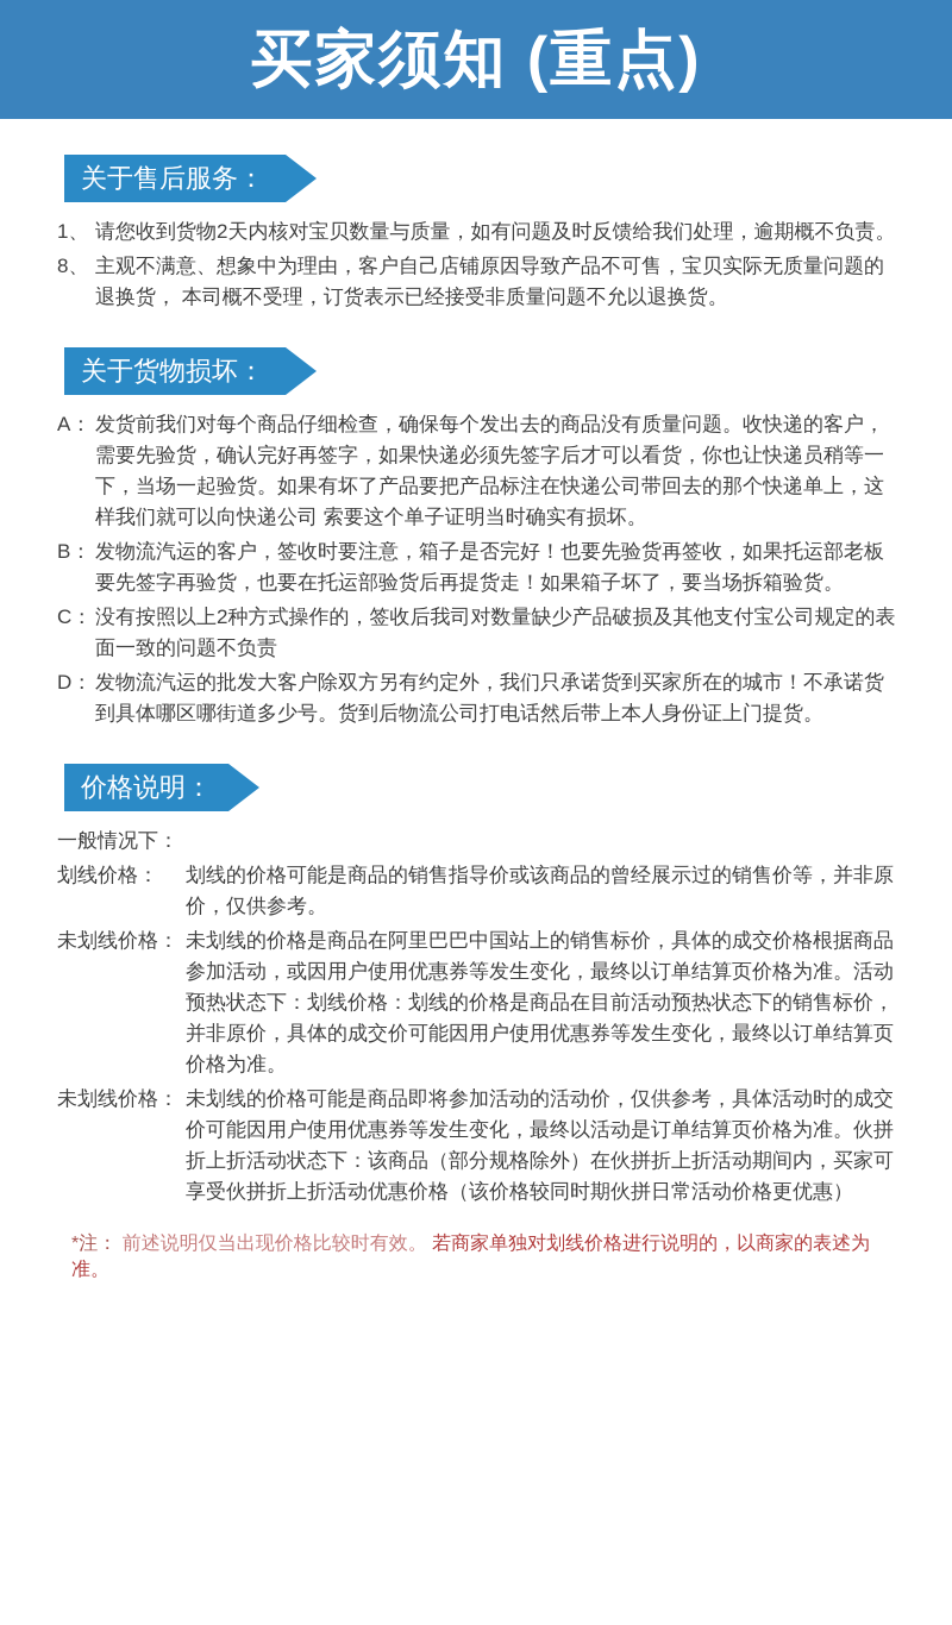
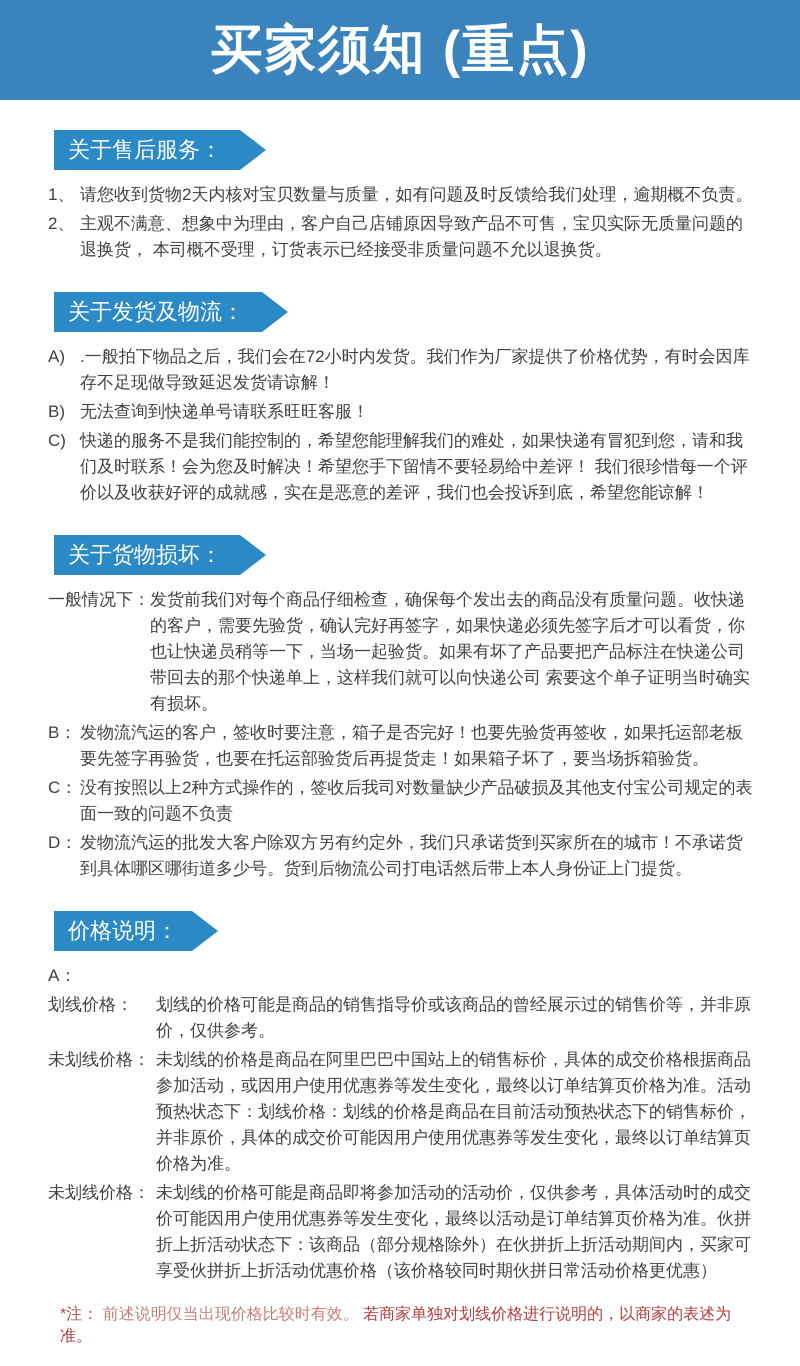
  买家须知 (重点)
  关于售后服务：
  1、
  请您收到货物2天内核对宝贝数量与质量，如有问题及时反馈给我们处理，逾期概不负责。
- 8、
+ 2、
  主观不满意、想象中为理由，客户自己店铺原因导致产品不可售，宝贝实际无质量问题的退换货， 本司概不受理，订货表示已经接受非质量问题不允以退换货。
+ 关于发货及物流：
+ A)
+ .一般拍下物品之后，我们会在72小时内发货。我们作为厂家提供了价格优势，有时会因库存不足现做导致延迟发货请谅解！
+ B)
+ 无法查询到快递单号请联系旺旺客服！
+ C)
+ 快递的服务不是我们能控制的，希望您能理解我们的难处，如果快递有冒犯到您，请和我们及时联系！会为您及时解决！希望您手下留情不要轻易给中差评！ 我们很珍惜每一个评价以及收获好评的成就感，实在是恶意的差评，我们也会投诉到底，希望您能谅解！
  关于货物损坏：
- A：
+ 一般情况下：
  发货前我们对每个商品仔细检查，确保每个发出去的商品没有质量问题。收快递的客户，需要先验货，确认完好再签字，如果快递必须先签字后才可以看货，你也让快递员稍等一下，当场一起验货。如果有坏了产品要把产品标注在快递公司带回去的那个快递单上，这样我们就可以向快递公司 索要这个单子证明当时确实有损坏。
  B：
  发物流汽运的客户，签收时要注意，箱子是否完好！也要先验货再签收，如果托运部老板要先签字再验货，也要在托运部验货后再提货走！如果箱子坏了，要当场拆箱验货。
  C：
  没有按照以上2种方式操作的，签收后我司对数量缺少产品破损及其他支付宝公司规定的表面一致的问题不负责
  D：
  发物流汽运的批发大客户除双方另有约定外，我们只承诺货到买家所在的城市！不承诺货到具体哪区哪街道多少号。货到后物流公司打电话然后带上本人身份证上门提货。
  价格说明：
- 一般情况下：
+ A：
  划线价格：
  划线的价格可能是商品的销售指导价或该商品的曾经展示过的销售价等，并非原价，仅供参考。
  未划线价格：
  未划线的价格是商品在阿里巴巴中国站上的销售标价，具体的成交价格根据商品参加活动，或因用户使用优惠券等发生变化，最终以订单结算页价格为准。活动预热状态下：划线价格：划线的价格是商品在目前活动预热状态下的销售标价，并非原价，具体的成交价可能因用户使用优惠券等发生变化，最终以订单结算页价格为准。
  未划线价格：
  未划线的价格可能是商品即将参加活动的活动价，仅供参考，具体活动时的成交价可能因用户使用优惠券等发生变化，最终以活动是订单结算页价格为准。伙拼折上折活动状态下：该商品（部分规格除外）在伙拼折上折活动期间内，买家可享受伙拼折上折活动优惠价格（该价格较同时期伙拼日常活动价格更优惠）
  *注： 前述说明仅当出现价格比较时有效。 若商家单独对划线价格进行说明的，以商家的表述为准。
